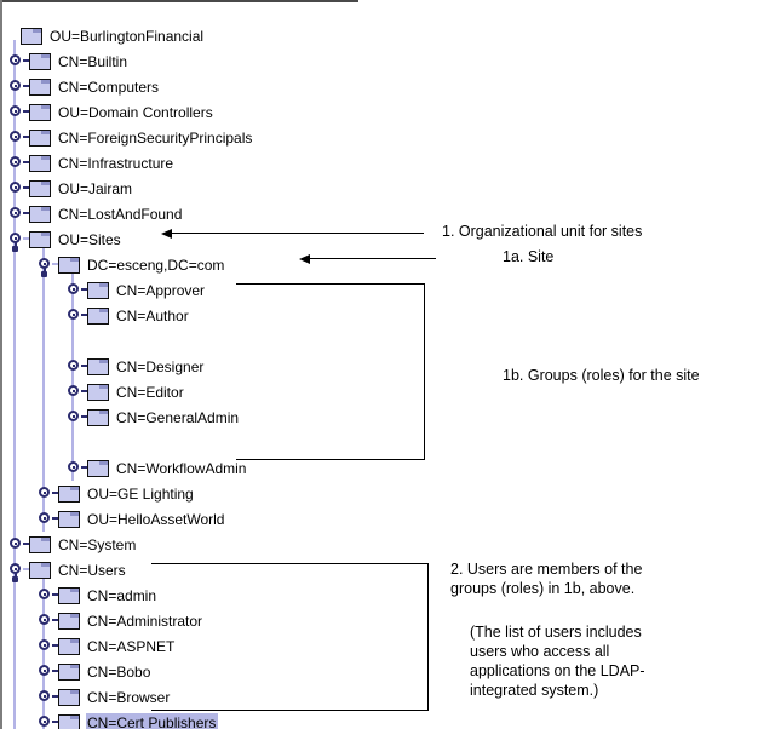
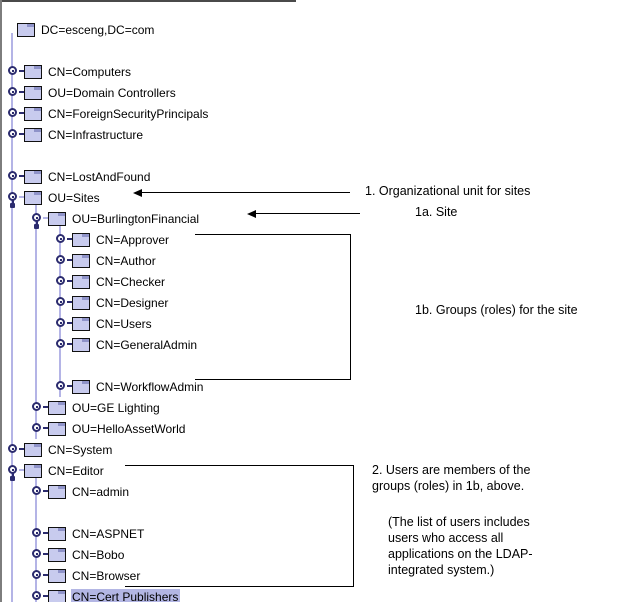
- OU=BurlingtonFinancial
+ DC=esceng,DC=com
- CN=Builtin
  CN=Computers
  OU=Domain Controllers
  CN=ForeignSecurityPrincipals
  CN=Infrastructure
- OU=Jairam
  CN=LostAndFound
  OU=Sites
- DC=esceng,DC=com
+ OU=BurlingtonFinancial
  CN=Approver
  CN=Author
+ CN=Checker
  CN=Designer
- CN=Editor
+ CN=Users
  CN=GeneralAdmin
  CN=WorkflowAdmin
  OU=GE Lighting
  OU=HelloAssetWorld
  CN=System
- CN=Users
+ CN=Editor
  CN=admin
- CN=Administrator
  CN=ASPNET
  CN=Bobo
  CN=Browser
  CN=Cert Publishers
  1. Organizational unit for sites
  1a. Site
  1b. Groups (roles) for the site
  2. Users are members of the
  groups (roles) in 1b, above.
  (The list of users includes
  users who access all
  applications on the LDAP-
  integrated system.)
